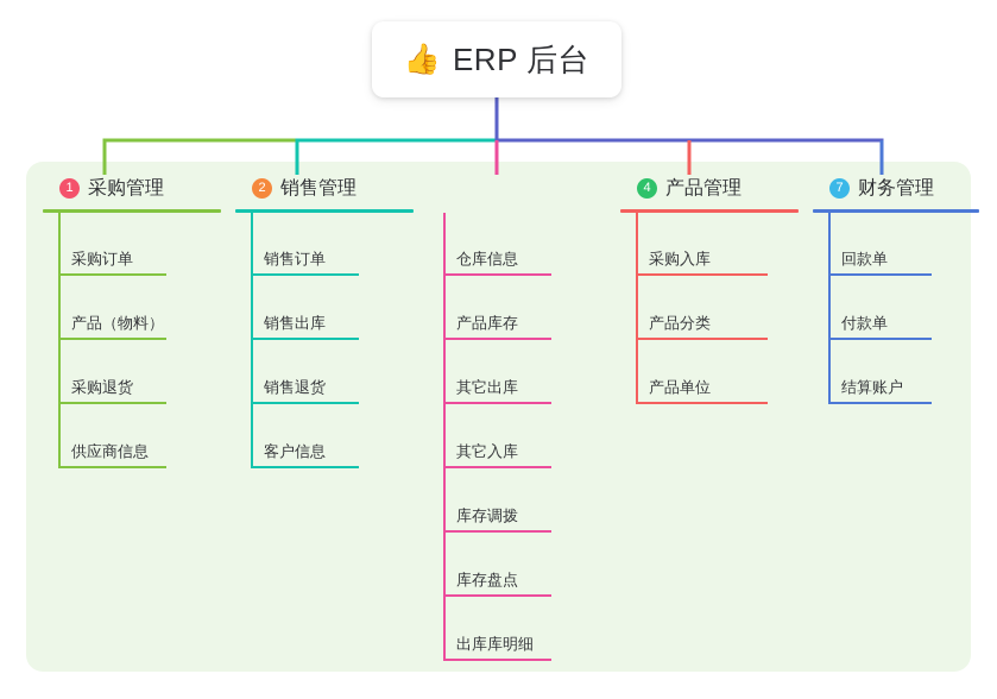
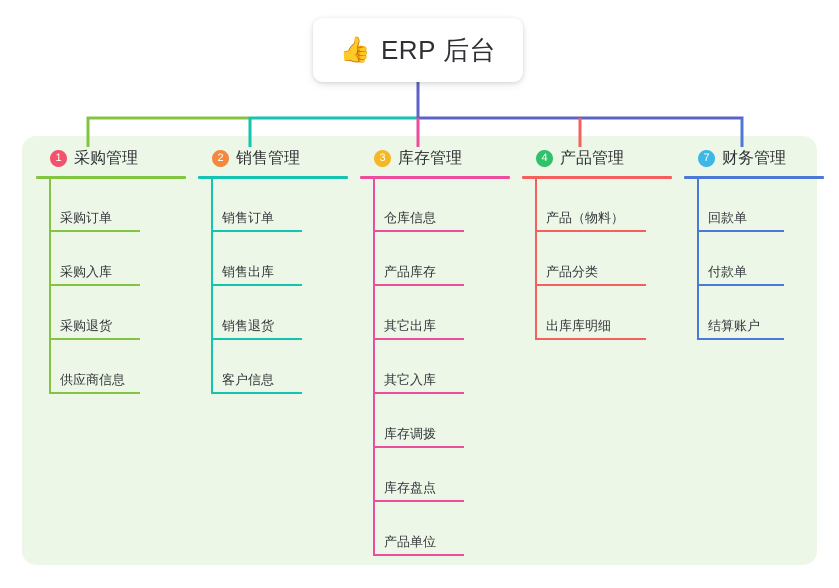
  👍
  ERP 后台
  1
  采购管理
  采购订单
- 产品（物料）
+ 采购入库
  采购退货
  供应商信息
  2
  销售管理
  销售订单
  销售出库
  销售退货
  客户信息
+ 3
+ 库存管理
  仓库信息
  产品库存
  其它出库
  其它入库
  库存调拨
  库存盘点
- 出库库明细
+ 产品单位
  4
  产品管理
- 采购入库
+ 产品（物料）
  产品分类
- 产品单位
+ 出库库明细
  7
  财务管理
  回款单
  付款单
  结算账户
